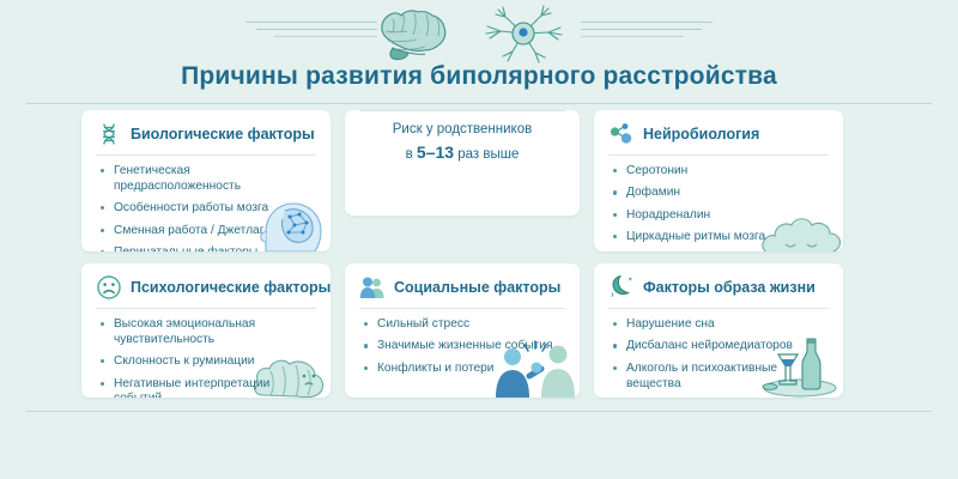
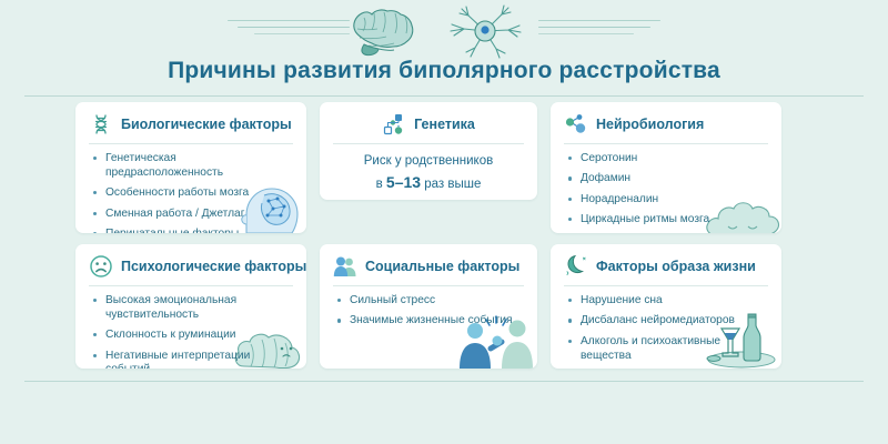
  Причины развития биполярного расстройства
  Биологические факторы
  Генетическая предрасположенность
  Особенности работы мозга
  Сменная работа / Джетлаг
+ Генетика
  Риск у родственников
  в 5–13 раз выше
  Нейробиология
  Серотонин
  Дофамин
  Норадреналин
  Циркадные ритмы мозга
  Психологические факторы
  Высокая эмоциональная чувствительность
  Склонность к руминации
  Негативные интерпретации
  Социальные факторы
  Сильный стресс
  Значимые жизненные события
- Конфликты и потери
  Факторы образа жизни
  Нарушение сна
  Дисбаланс нейромедиаторов
  Алкоголь и психоактивные вещества
